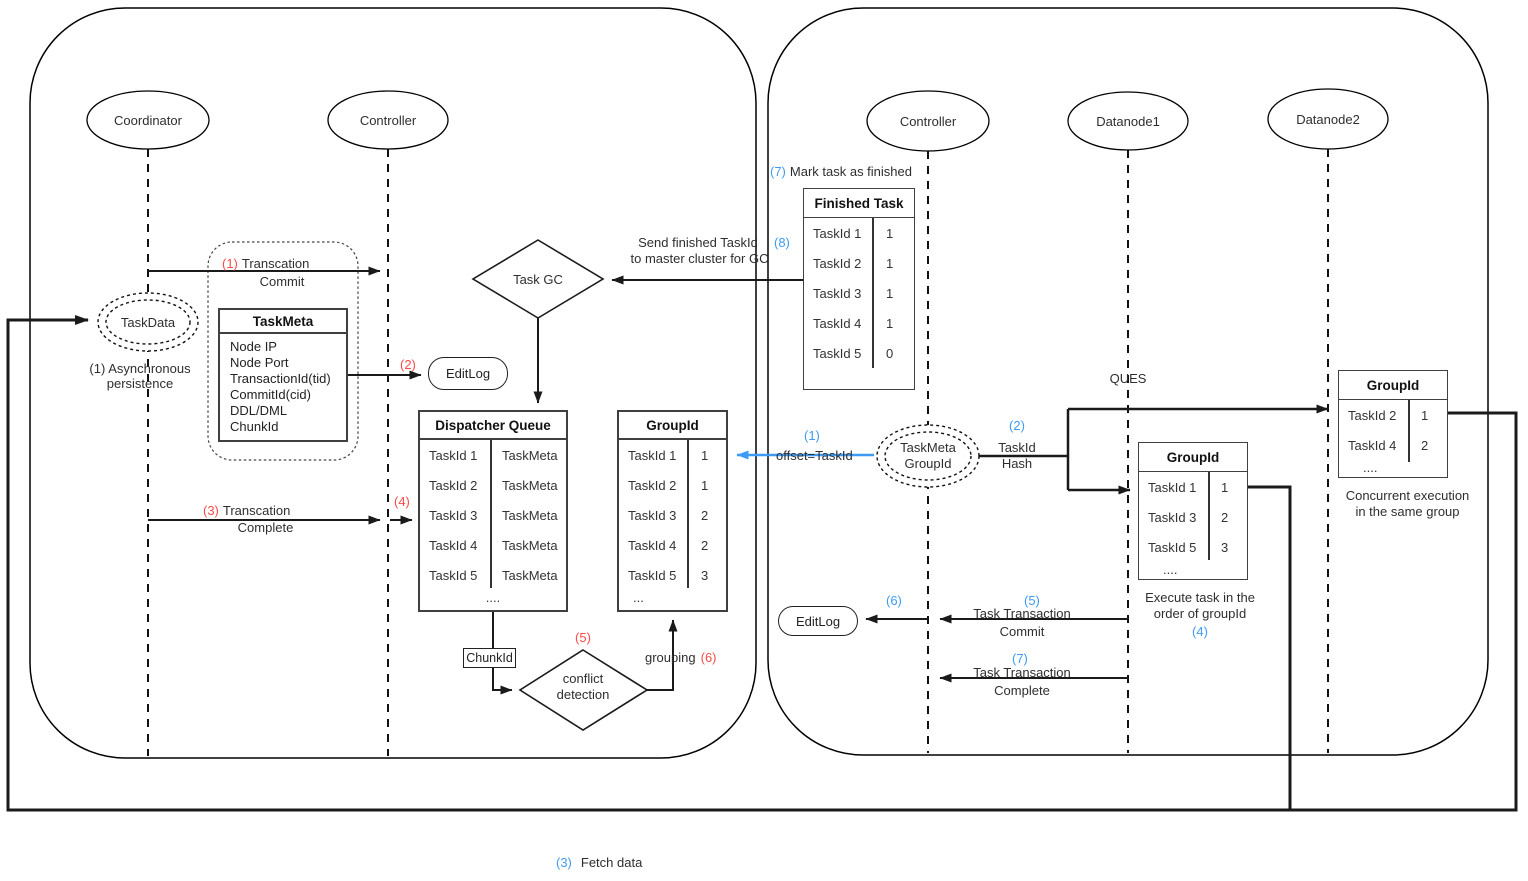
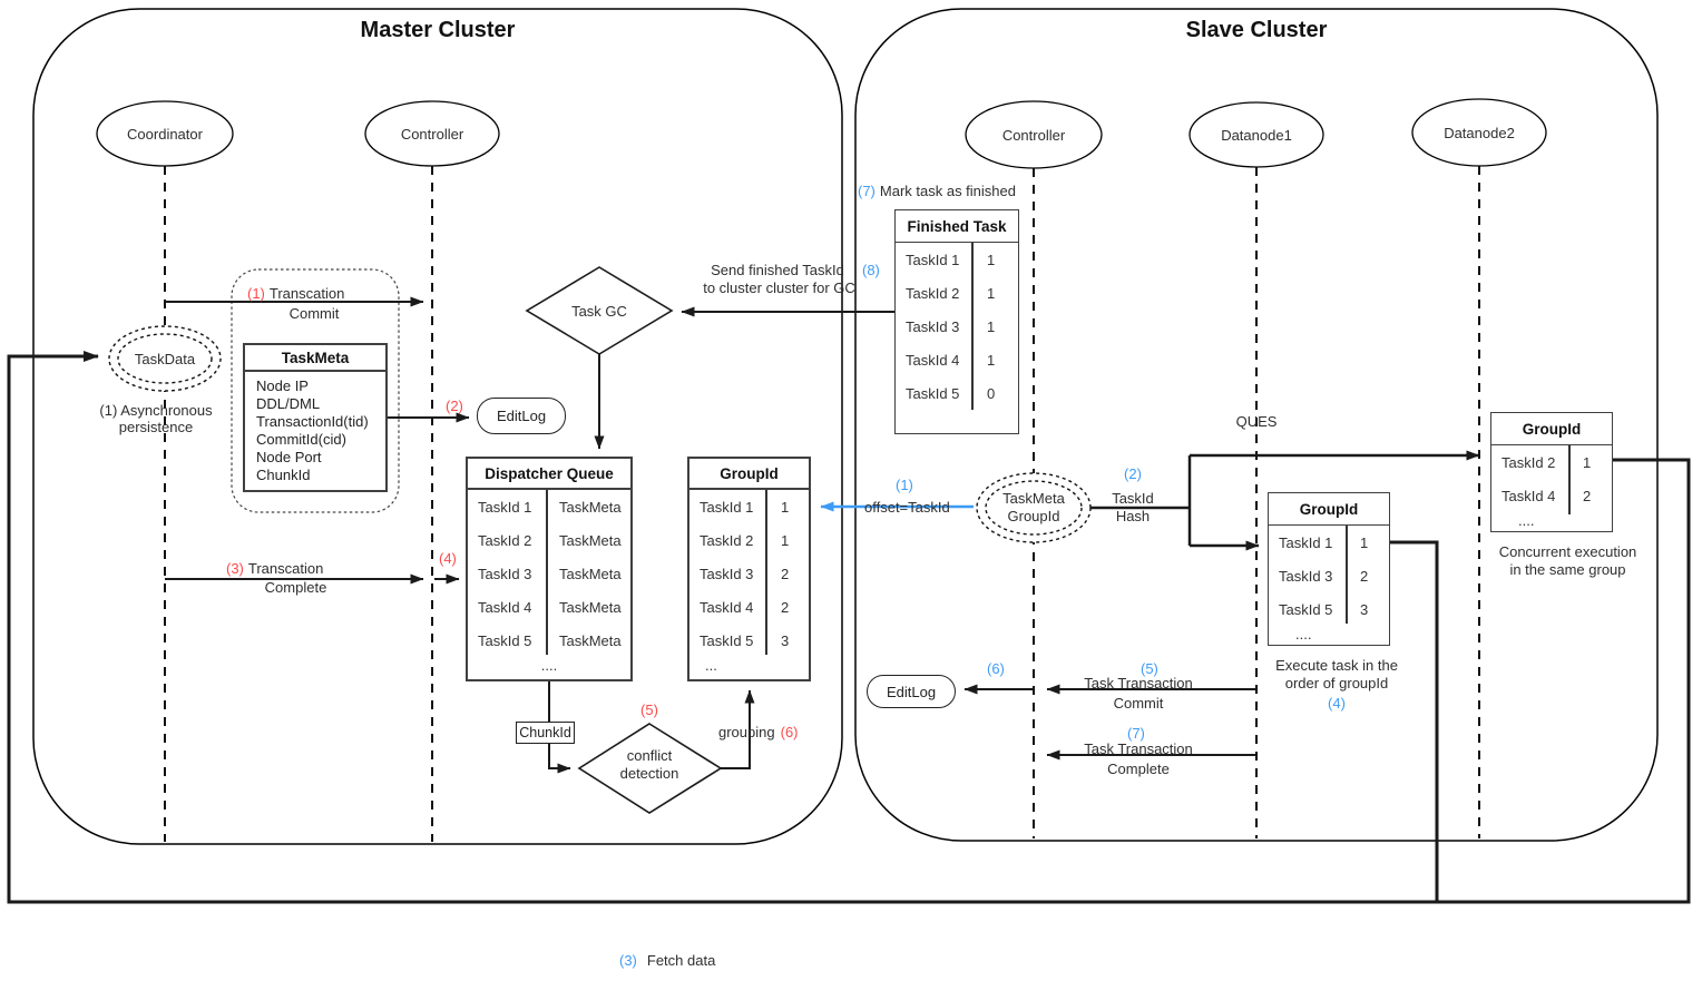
+ Master Cluster
+ Slave Cluster
  Coordinator
  Controller
  Controller
  Datanode1
  Datanode2
  TaskData
  (1) Asynchronous
  persistence
  (1) Transcation
  Commit
  TaskMeta
  Node IP
- Node Port
+ DDL/DML
  TransactionId(tid)
  CommitId(cid)
- DDL/DML
+ Node Port
  ChunkId
  (2)
  EditLog
  (3) Transcation
  Complete
  (4)
  Task GC
  Send finished TaskId
  (8)
- to master cluster for GC
+ to cluster cluster for GC
  Dispatcher Queue
  TaskId 1
  TaskMeta
  TaskId 2
  TaskMeta
  TaskId 3
  TaskMeta
  TaskId 4
  TaskMeta
  TaskId 5
  TaskMeta
  ....
  GroupId
  TaskId 1
  1
  TaskId 2
  1
  TaskId 3
  2
  TaskId 4
  2
  TaskId 5
  3
  ...
  ChunkId
  (5)
  conflict
  detection
  grouping (6)
  (7) Mark task as finished
  Finished Task
  TaskId 1
  1
  TaskId 2
  1
  TaskId 3
  1
  TaskId 4
  1
  TaskId 5
  0
  QUES
  TaskMeta
  GroupId
  (1)
  offset=TaskId
  (2)
  TaskId
  Hash
  GroupId
  TaskId 1
  1
  TaskId 3
  2
  TaskId 5
  3
  ....
  Execute task in the
  order of groupId
  (4)
  GroupId
  TaskId 2
  1
  TaskId 4
  2
  ....
  Concurrent execution
  in the same group
  EditLog
  (6)
  (5)
  Task Transaction
  Commit
  (7)
  Task Transaction
  Complete
  (3) Fetch data
